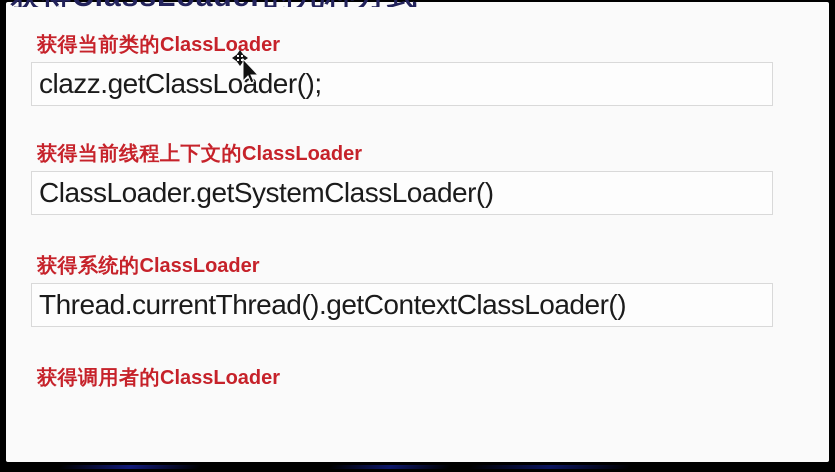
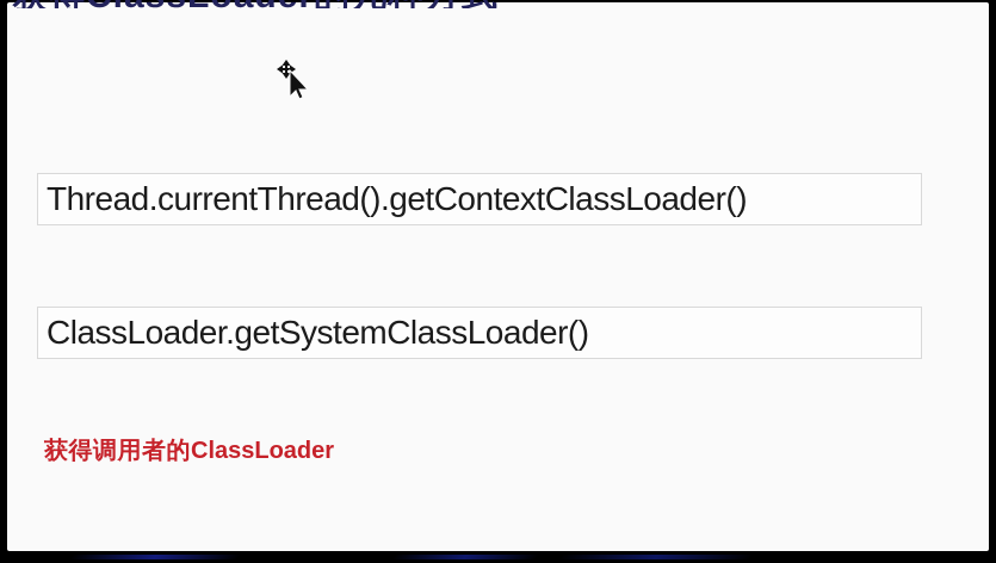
- 获得当前类的ClassLoader
- clazz.getClassLoader();
- 获得当前线程上下文的ClassLoader
- ClassLoader.getSystemClassLoader()
+ Thread.currentThread().getContextClassLoader()
- 获得系统的ClassLoader
- Thread.currentThread().getContextClassLoader()
+ ClassLoader.getSystemClassLoader()
  获得调用者的ClassLoader
